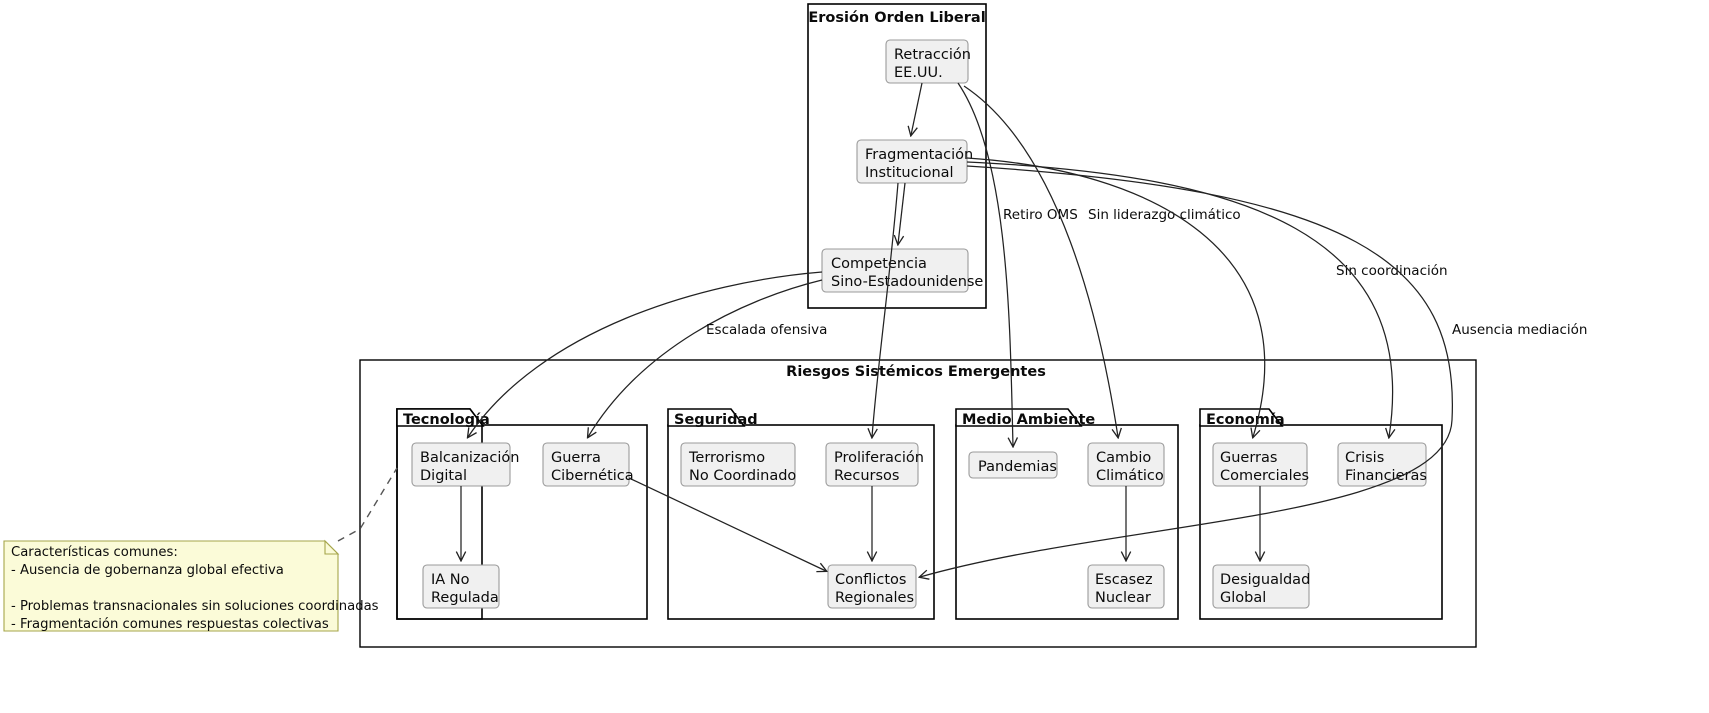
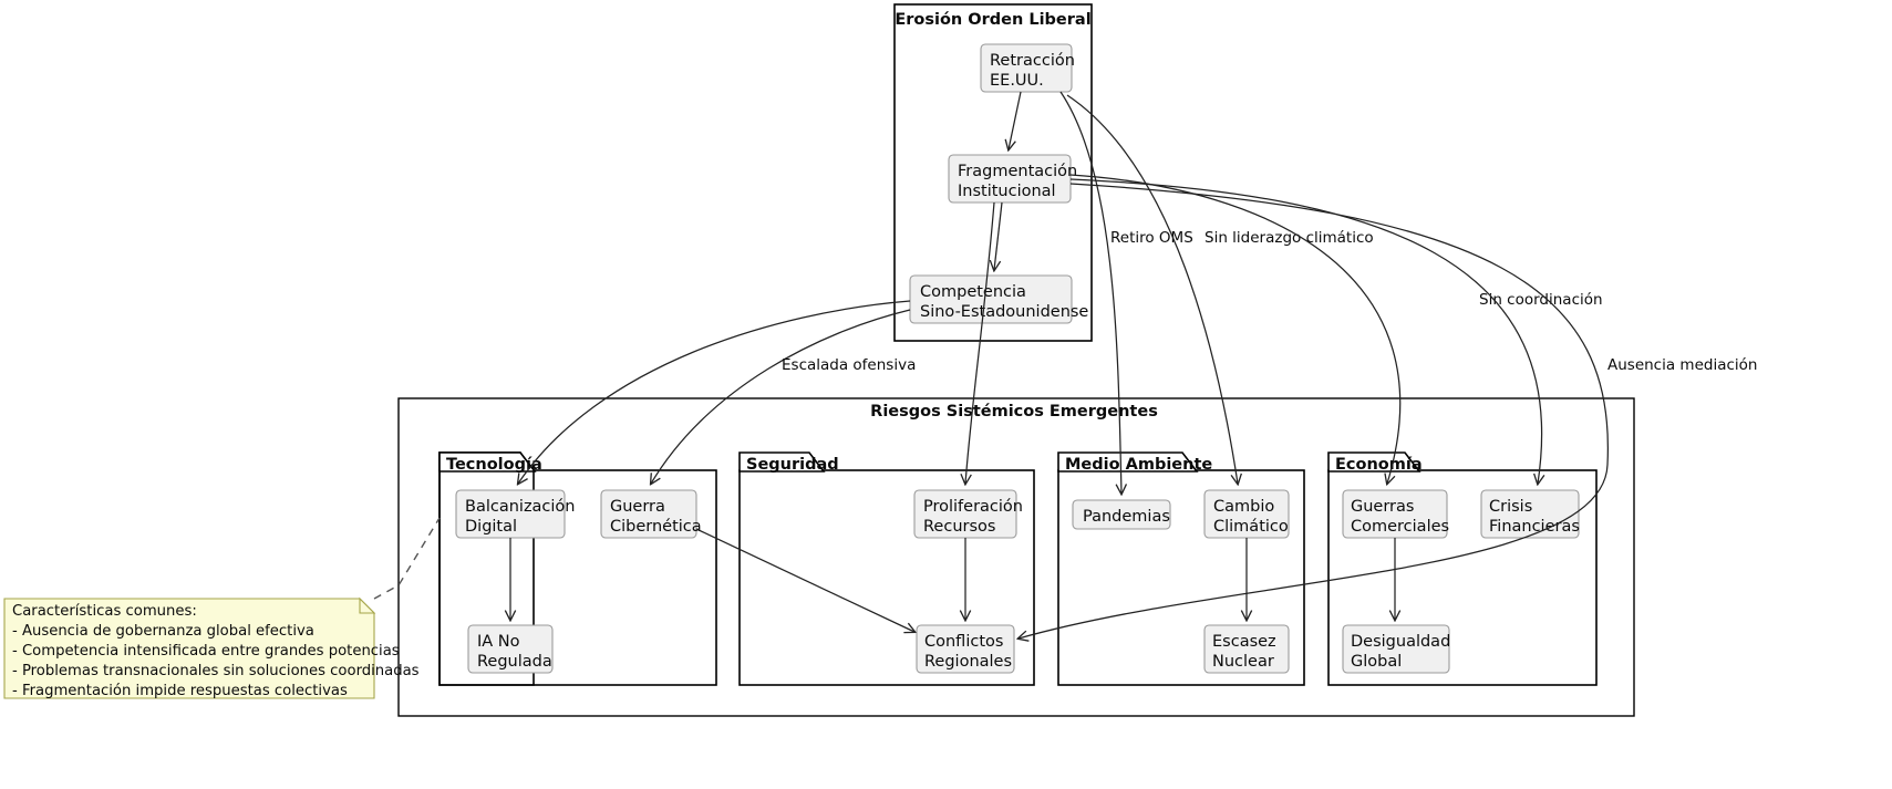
  Erosión Orden Liberal
  Retracción
  EE.UU.
  Fragmentación
  Institucional
  Competencia
  Sino-Estadounidense
  Riesgos Sistémicos Emergentes
  Tecnología
  Balcanización
  Digital
  Guerra
  Cibernética
  IA No
  Regulada
  Seguridad
- Terrorismo
- No Coordinado
  Proliferación
  Recursos
  Conflictos
  Regionales
  Medio Ambiente
  Pandemias
  Cambio
  Climático
  Escasez
  Nuclear
  Economía
  Guerras
  Comerciales
  Crisis
  Financiras
  Desigualdad
  Global
  Escalada ofensiva
  Retiro OMS
  Sin liderazgo climático
  Sin coordinación
  Ausencia mediación
  Características comunes:
  - Ausencia de gobernanza global efectiva
+ - Competencia intensificada entre grandes potencias
  - Problemas transnacionales sin soluciones coordinadas
- - Fragmentación comunes respuestas colectivas
+ - Fragmentación impide respuestas colectivas
